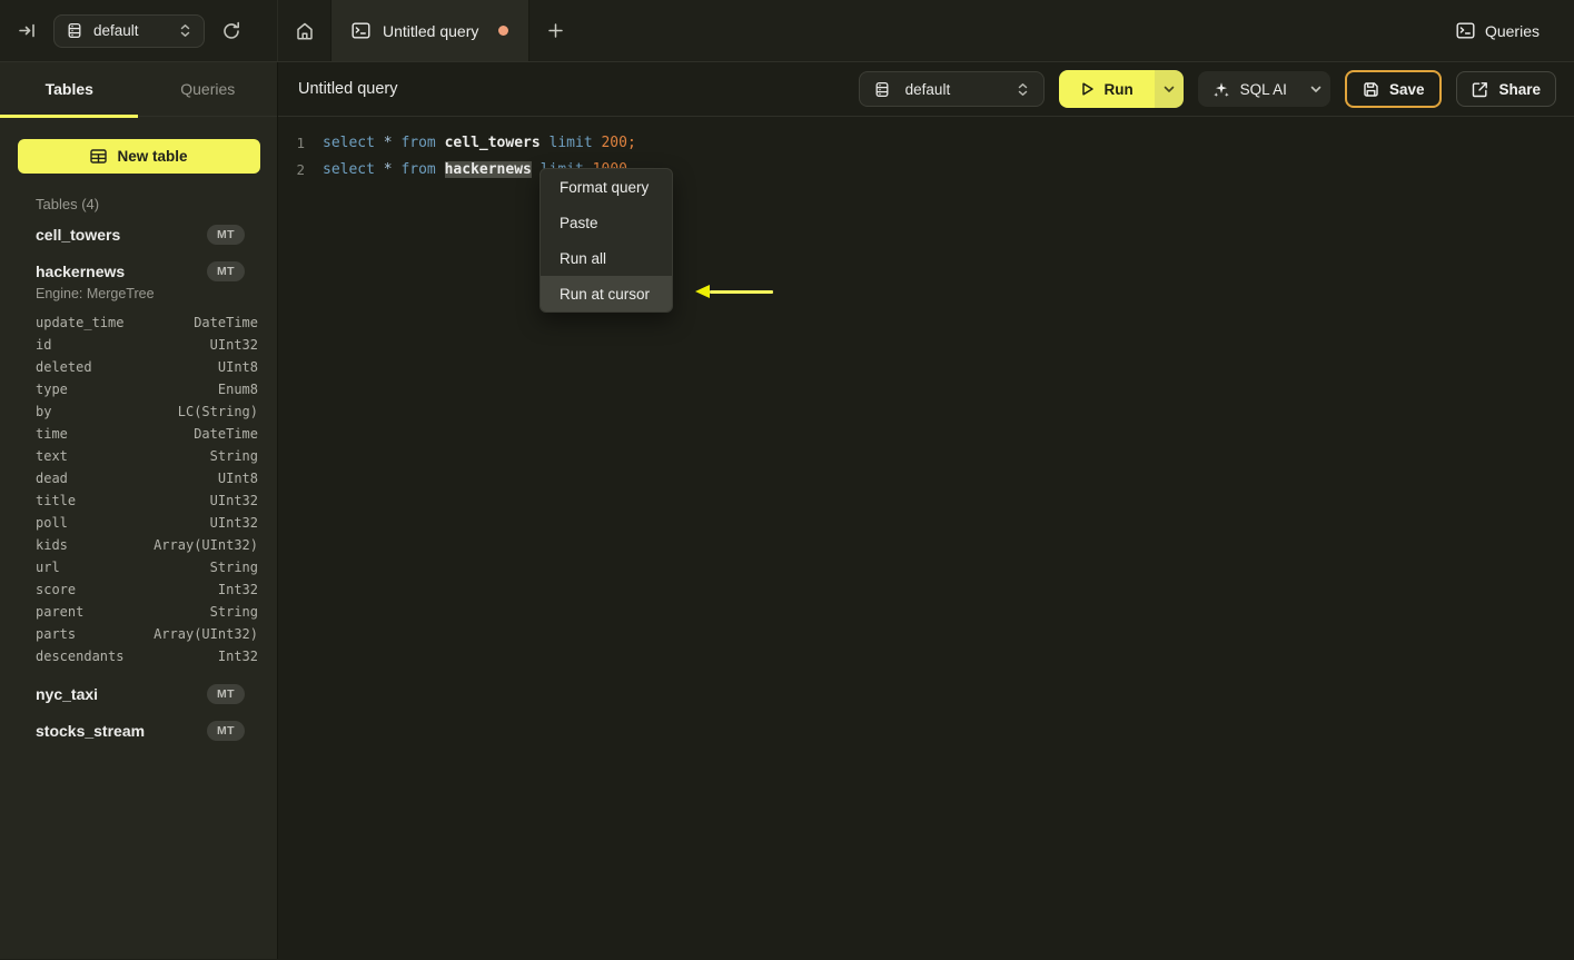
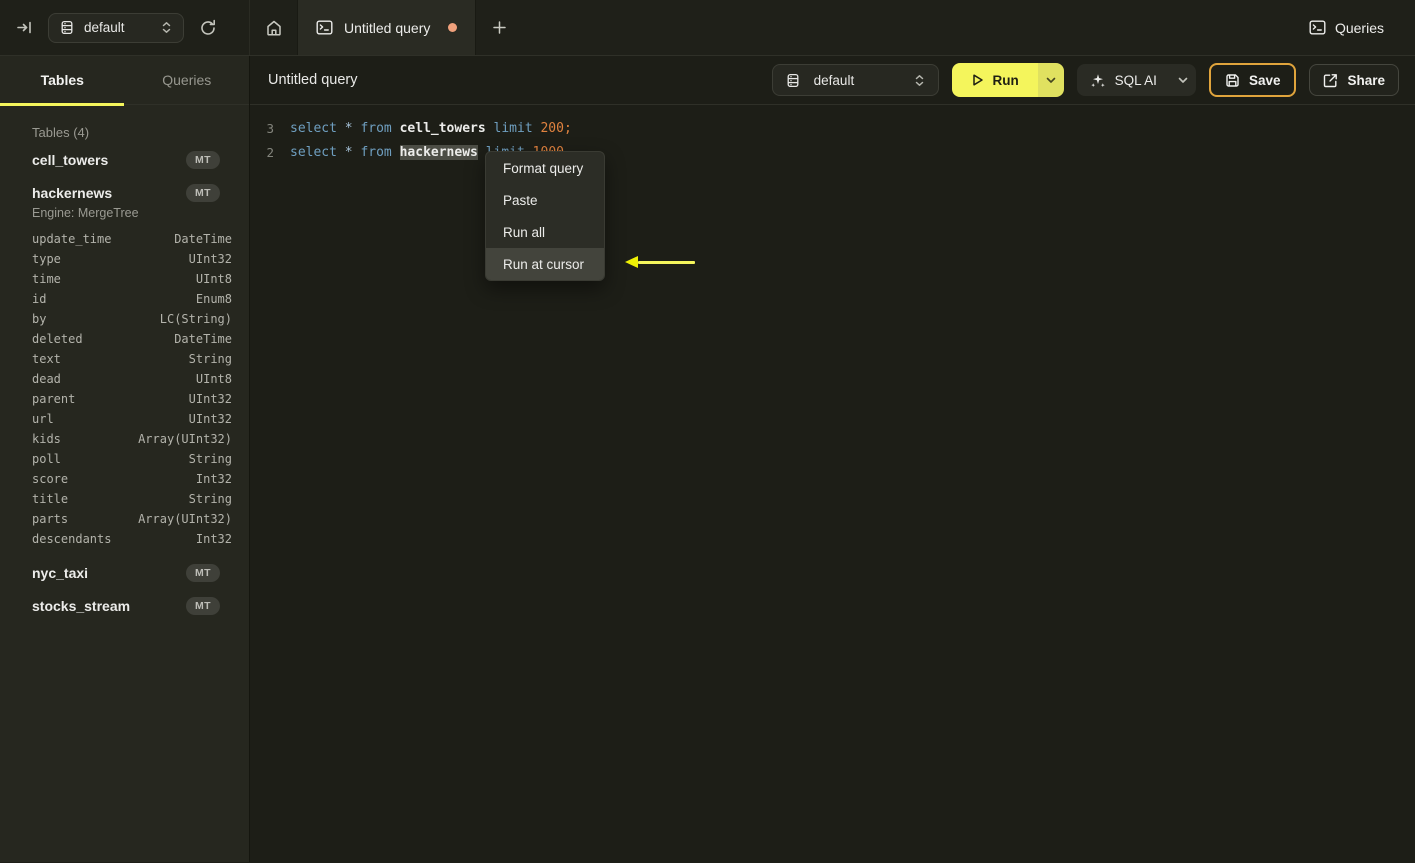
  default
  Untitled query
  Queries
  Tables
  Queries
- New table
  Tables (4)
  cell_towers
  MT
  hackernews
  MT
  Engine: MergeTree
  update_time
  DateTime
- id
+ type
  UInt32
- deleted
+ time
  UInt8
- type
+ id
  Enum8
  by
  LC(String)
- time
+ deleted
  DateTime
  text
  String
  dead
  UInt8
- title
+ parent
  UInt32
- poll
+ url
  UInt32
  kids
  Array(UInt32)
- url
+ poll
  String
  score
  Int32
- parent
+ title
  String
  parts
  Array(UInt32)
  descendants
  Int32
  nyc_taxi
  MT
  stocks_stream
  MT
  Untitled query
  default
  Run
  SQL AI
  Save
  Share
- 1
+ 3
  select * from cell_towers limit 200;
  2
  select * from hackernews
  Format query
  Paste
  Run all
  Run at cursor
